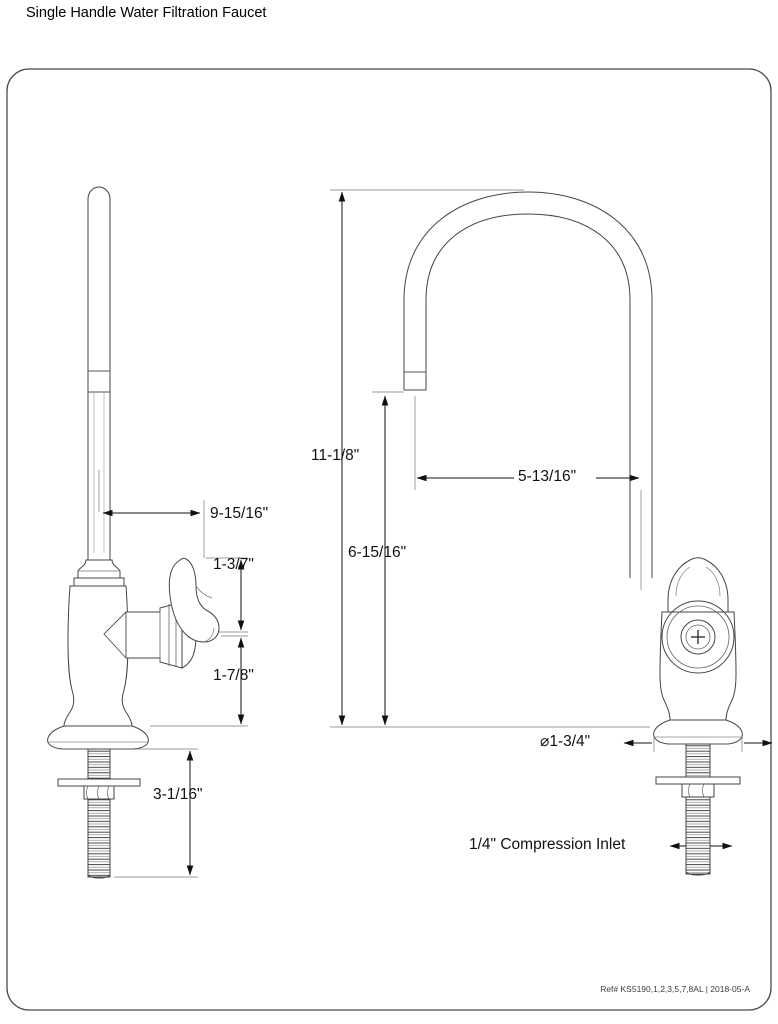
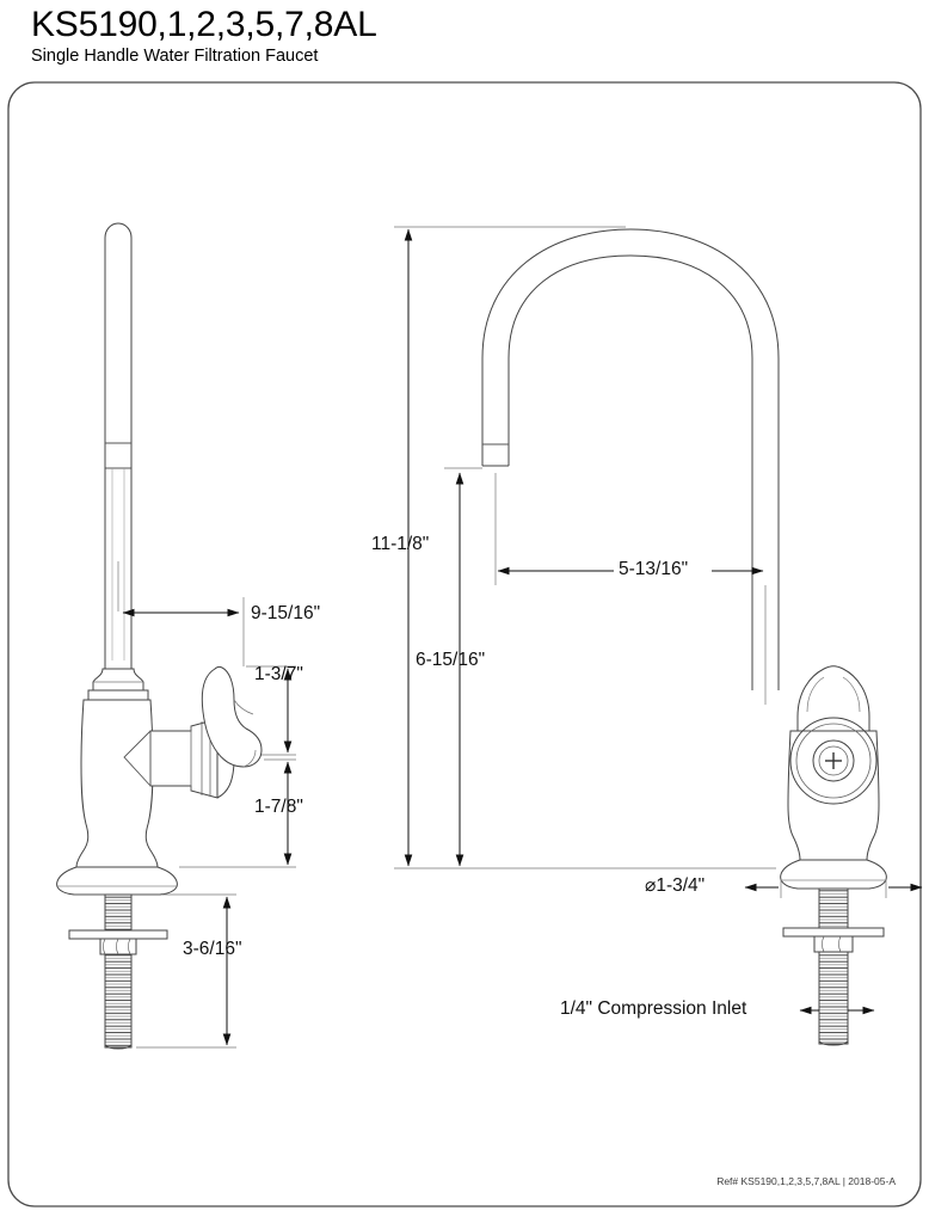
+ KS5190,1,2,3,5,7,8AL
  Single Handle Water Filtration Faucet
  9-15/16"
  1-3/7"
  1-7/8"
- 3-1/16"
+ 3-6/16"
  11-1/8"
  6-15/16"
  5-13/16"
  ⌀1-3/4"
  1/4" Compression Inlet
  Ref# KS5190,1,2,3,5,7,8AL | 2018-05-A
